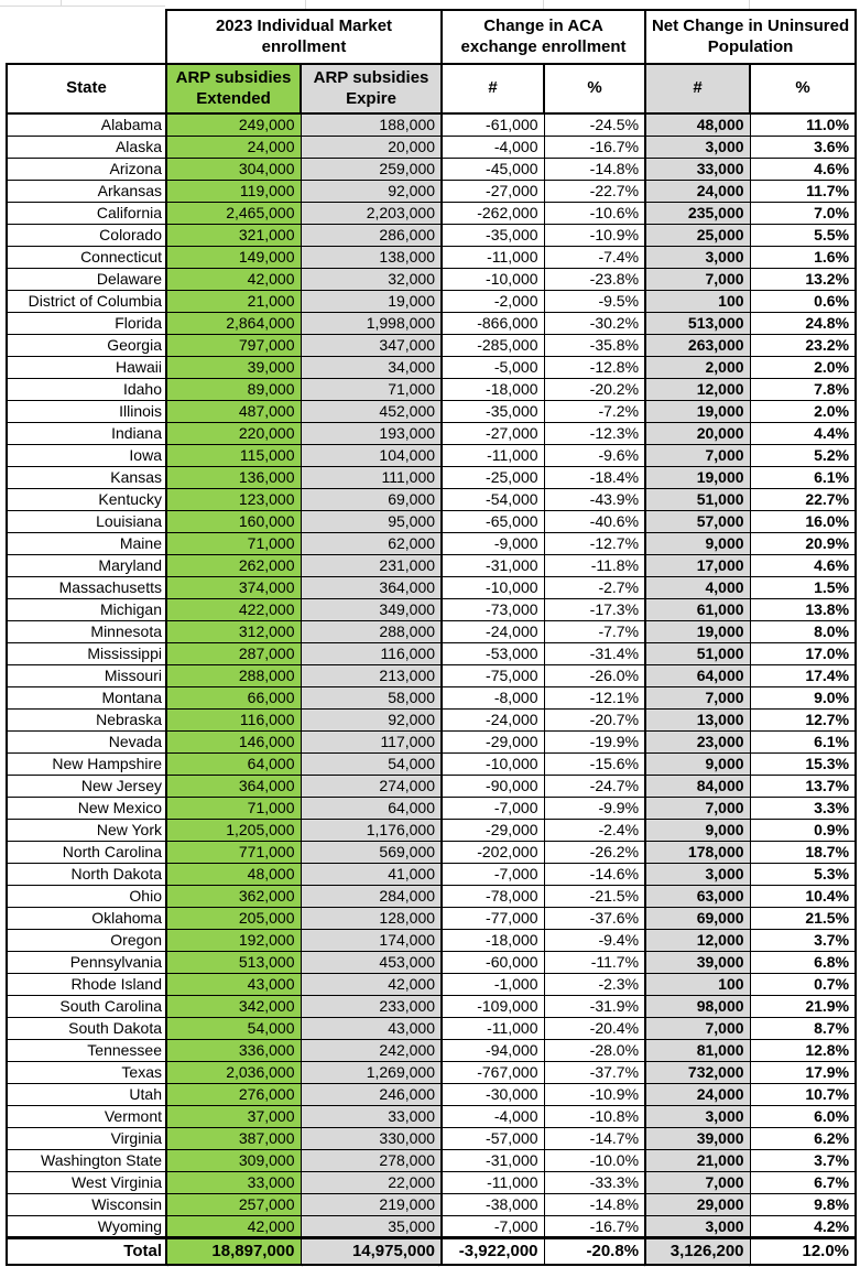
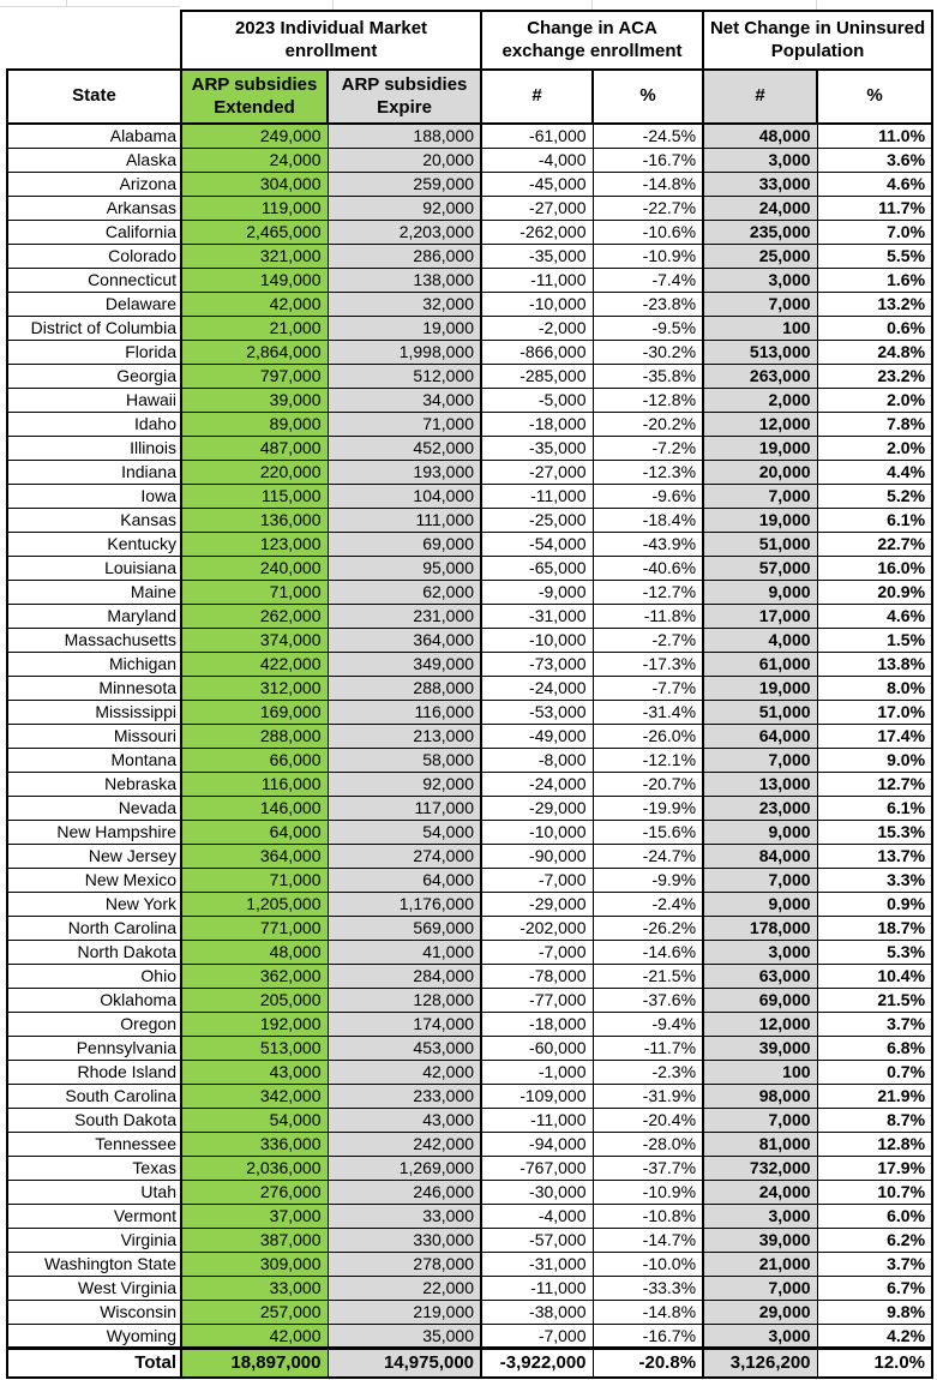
  	2023 Individual Market enrollment	Change in ACA exchange enrollment	Net Change in Uninsured Population
  State	ARP subsidies Extended	ARP subsidies Expire	#	%	#	%
  Alabama	249,000	188,000	-61,000	-24.5%	48,000	11.0%
  Alaska	24,000	20,000	-4,000	-16.7%	3,000	3.6%
  Arizona	304,000	259,000	-45,000	-14.8%	33,000	4.6%
  Arkansas	119,000	92,000	-27,000	-22.7%	24,000	11.7%
  California	2,465,000	2,203,000	-262,000	-10.6%	235,000	7.0%
  Colorado	321,000	286,000	-35,000	-10.9%	25,000	5.5%
  Connecticut	149,000	138,000	-11,000	-7.4%	3,000	1.6%
  Delaware	42,000	32,000	-10,000	-23.8%	7,000	13.2%
  District of Columbia	21,000	19,000	-2,000	-9.5%	100	0.6%
  Florida	2,864,000	1,998,000	-866,000	-30.2%	513,000	24.8%
- Georgia	797,000	347,000	-285,000	-35.8%	263,000	23.2%
+ Georgia	797,000	512,000	-285,000	-35.8%	263,000	23.2%
  Hawaii	39,000	34,000	-5,000	-12.8%	2,000	2.0%
  Idaho	89,000	71,000	-18,000	-20.2%	12,000	7.8%
  Illinois	487,000	452,000	-35,000	-7.2%	19,000	2.0%
  Indiana	220,000	193,000	-27,000	-12.3%	20,000	4.4%
  Iowa	115,000	104,000	-11,000	-9.6%	7,000	5.2%
  Kansas	136,000	111,000	-25,000	-18.4%	19,000	6.1%
  Kentucky	123,000	69,000	-54,000	-43.9%	51,000	22.7%
- Louisiana	160,000	95,000	-65,000	-40.6%	57,000	16.0%
+ Louisiana	240,000	95,000	-65,000	-40.6%	57,000	16.0%
  Maine	71,000	62,000	-9,000	-12.7%	9,000	20.9%
  Maryland	262,000	231,000	-31,000	-11.8%	17,000	4.6%
  Massachusetts	374,000	364,000	-10,000	-2.7%	4,000	1.5%
  Michigan	422,000	349,000	-73,000	-17.3%	61,000	13.8%
  Minnesota	312,000	288,000	-24,000	-7.7%	19,000	8.0%
- Mississippi	287,000	116,000	-53,000	-31.4%	51,000	17.0%
+ Mississippi	169,000	116,000	-53,000	-31.4%	51,000	17.0%
- Missouri	288,000	213,000	-75,000	-26.0%	64,000	17.4%
+ Missouri	288,000	213,000	-49,000	-26.0%	64,000	17.4%
  Montana	66,000	58,000	-8,000	-12.1%	7,000	9.0%
  Nebraska	116,000	92,000	-24,000	-20.7%	13,000	12.7%
  Nevada	146,000	117,000	-29,000	-19.9%	23,000	6.1%
  New Hampshire	64,000	54,000	-10,000	-15.6%	9,000	15.3%
  New Jersey	364,000	274,000	-90,000	-24.7%	84,000	13.7%
  New Mexico	71,000	64,000	-7,000	-9.9%	7,000	3.3%
  New York	1,205,000	1,176,000	-29,000	-2.4%	9,000	0.9%
  North Carolina	771,000	569,000	-202,000	-26.2%	178,000	18.7%
  North Dakota	48,000	41,000	-7,000	-14.6%	3,000	5.3%
  Ohio	362,000	284,000	-78,000	-21.5%	63,000	10.4%
  Oklahoma	205,000	128,000	-77,000	-37.6%	69,000	21.5%
  Oregon	192,000	174,000	-18,000	-9.4%	12,000	3.7%
  Pennsylvania	513,000	453,000	-60,000	-11.7%	39,000	6.8%
  Rhode Island	43,000	42,000	-1,000	-2.3%	100	0.7%
  South Carolina	342,000	233,000	-109,000	-31.9%	98,000	21.9%
  South Dakota	54,000	43,000	-11,000	-20.4%	7,000	8.7%
  Tennessee	336,000	242,000	-94,000	-28.0%	81,000	12.8%
  Texas	2,036,000	1,269,000	-767,000	-37.7%	732,000	17.9%
  Utah	276,000	246,000	-30,000	-10.9%	24,000	10.7%
  Vermont	37,000	33,000	-4,000	-10.8%	3,000	6.0%
  Virginia	387,000	330,000	-57,000	-14.7%	39,000	6.2%
  Washington State	309,000	278,000	-31,000	-10.0%	21,000	3.7%
  West Virginia	33,000	22,000	-11,000	-33.3%	7,000	6.7%
  Wisconsin	257,000	219,000	-38,000	-14.8%	29,000	9.8%
  Wyoming	42,000	35,000	-7,000	-16.7%	3,000	4.2%
  Total	18,897,000	14,975,000	-3,922,000	-20.8%	3,126,200	12.0%
